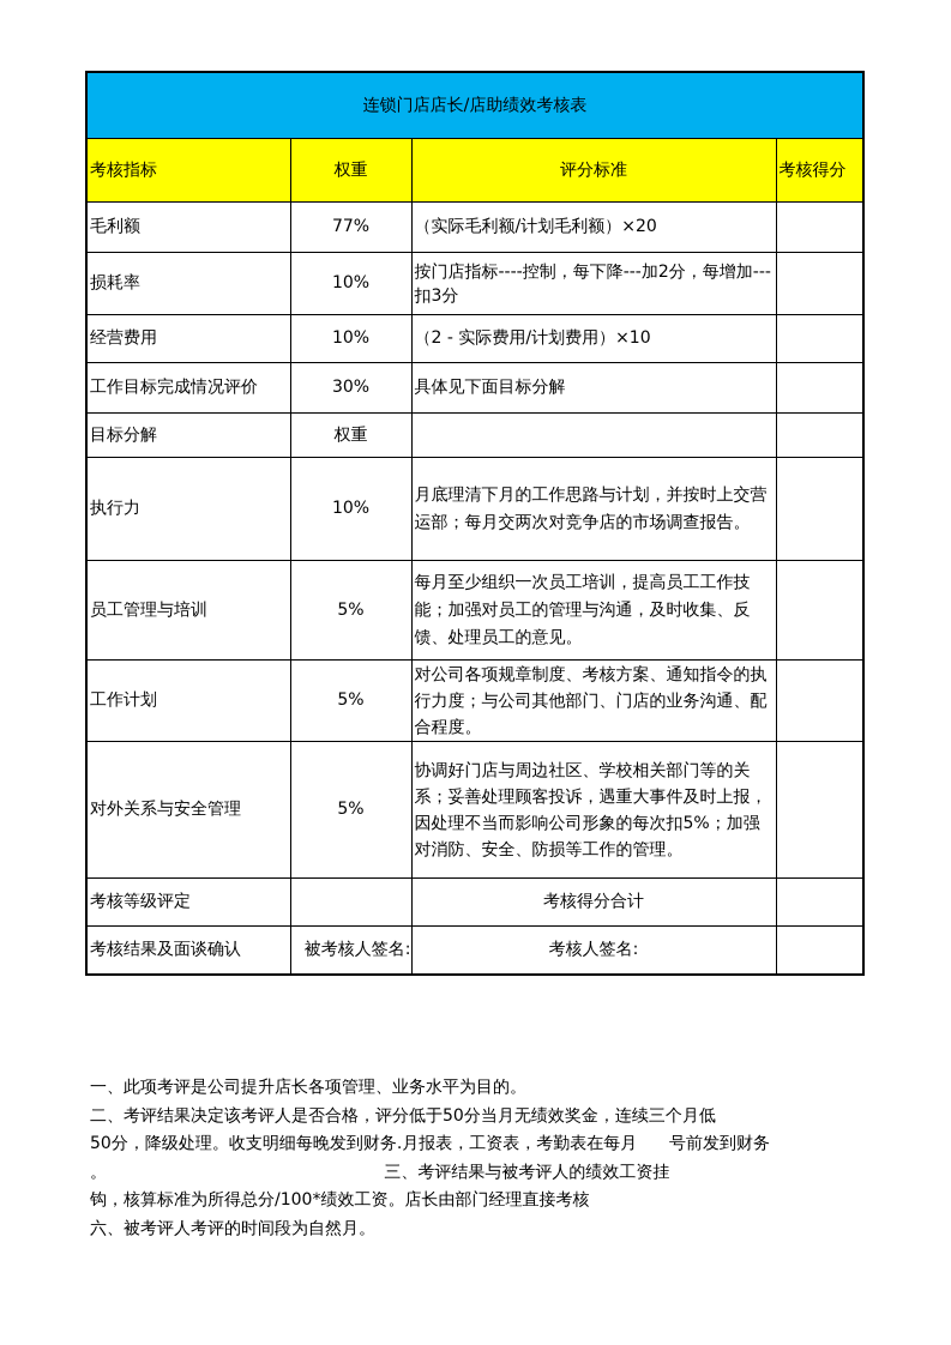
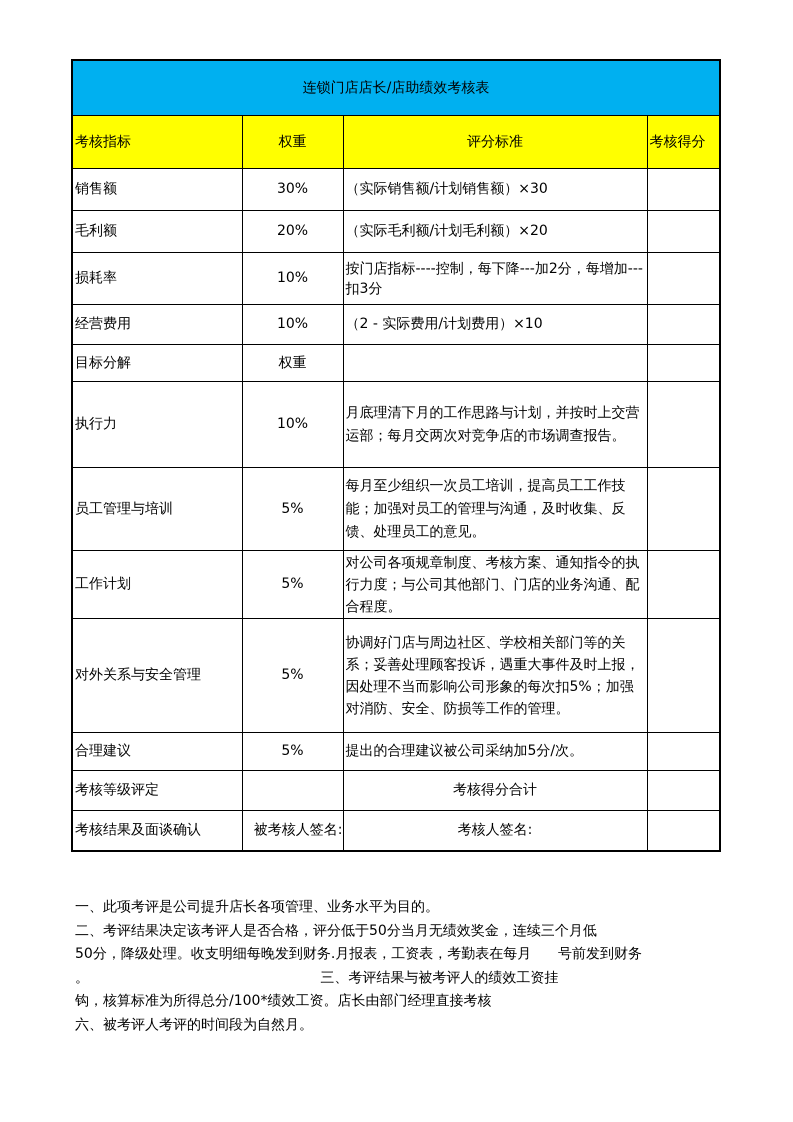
  连锁门店店长/店助绩效考核表
  考核指标	权重	评分标准	考核得分
+ 销售额	30%	（实际销售额/计划销售额）×30
- 毛利额	77%	（实际毛利额/计划毛利额）×20
+ 毛利额	20%	（实际毛利额/计划毛利额）×20
  损耗率	10%	按门店指标----控制，每下降---加2分，每增加---扣3分
  经营费用	10%	（2 - 实际费用/计划费用）×10
- 工作目标完成情况评价	30%	具体见下面目标分解
  目标分解	权重
  执行力	10%	月底理清下月的工作思路与计划，并按时上交营运部；每月交两次对竞争店的市场调查报告。
  员工管理与培训	5%	每月至少组织一次员工培训，提高员工工作技能；加强对员工的管理与沟通，及时收集、反馈、处理员工的意见。
  工作计划	5%	对公司各项规章制度、考核方案、通知指令的执行力度；与公司其他部门、门店的业务沟通、配合程度。
  对外关系与安全管理	5%	协调好门店与周边社区、学校相关部门等的关系；妥善处理顾客投诉，遇重大事件及时上报，因处理不当而影响公司形象的每次扣5%；加强对消防、安全、防损等工作的管理。
+ 合理建议	5%	提出的合理建议被公司采纳加5分/次。
  考核等级评定		考核得分合计
  考核结果及面谈确认	被考核人签名:	考核人签名:
  一、此项考评是公司提升店长各项管理、业务水平为目的。
  二、考评结果决定该考评人是否合格，评分低于50分当月无绩效奖金，连续三个月低
  50分，降级处理。收支明细每晚发到财务.月报表，工资表，考勤表在每月 号前发到财务
  。 三、考评结果与被考评人的绩效工资挂
  钩，核算标准为所得总分/100*绩效工资。店长由部门经理直接考核
  六、被考评人考评的时间段为自然月。
